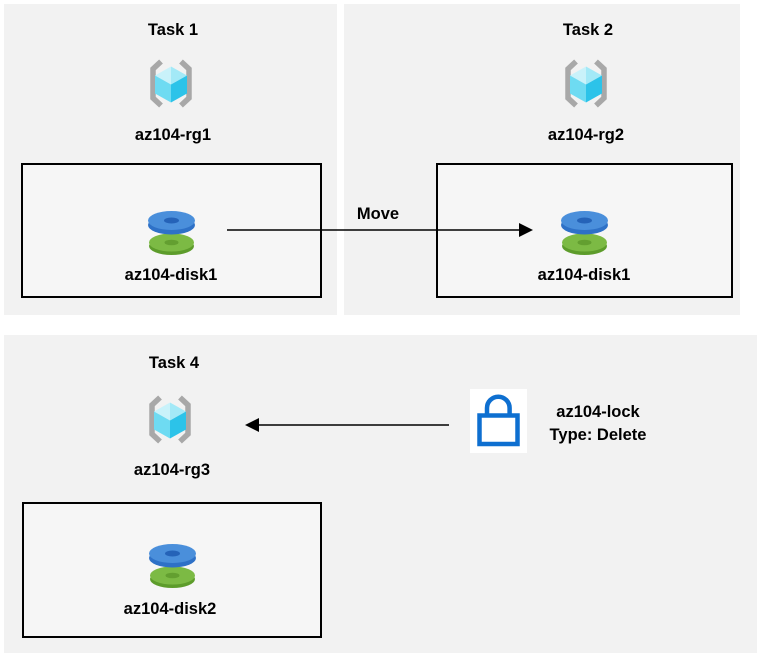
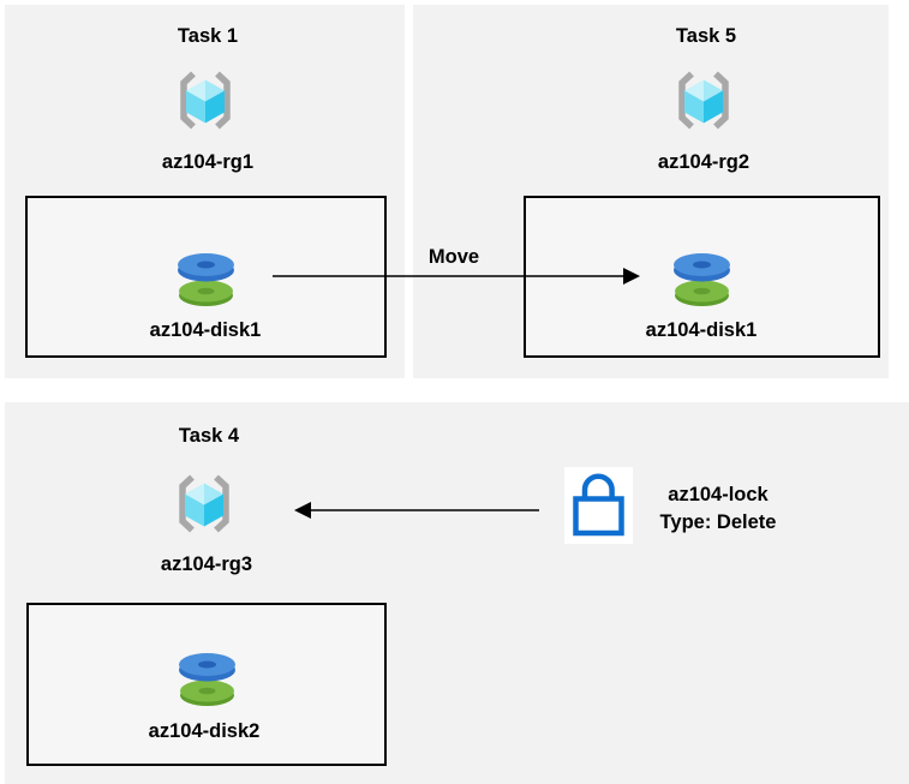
  Task 1
  az104-rg1
  az104-disk1
- Task 2
+ Task 5
  az104-rg2
  az104-disk1
  Move
  Task 4
  az104-rg3
  az104-disk2
  az104-lock
  Type: Delete
